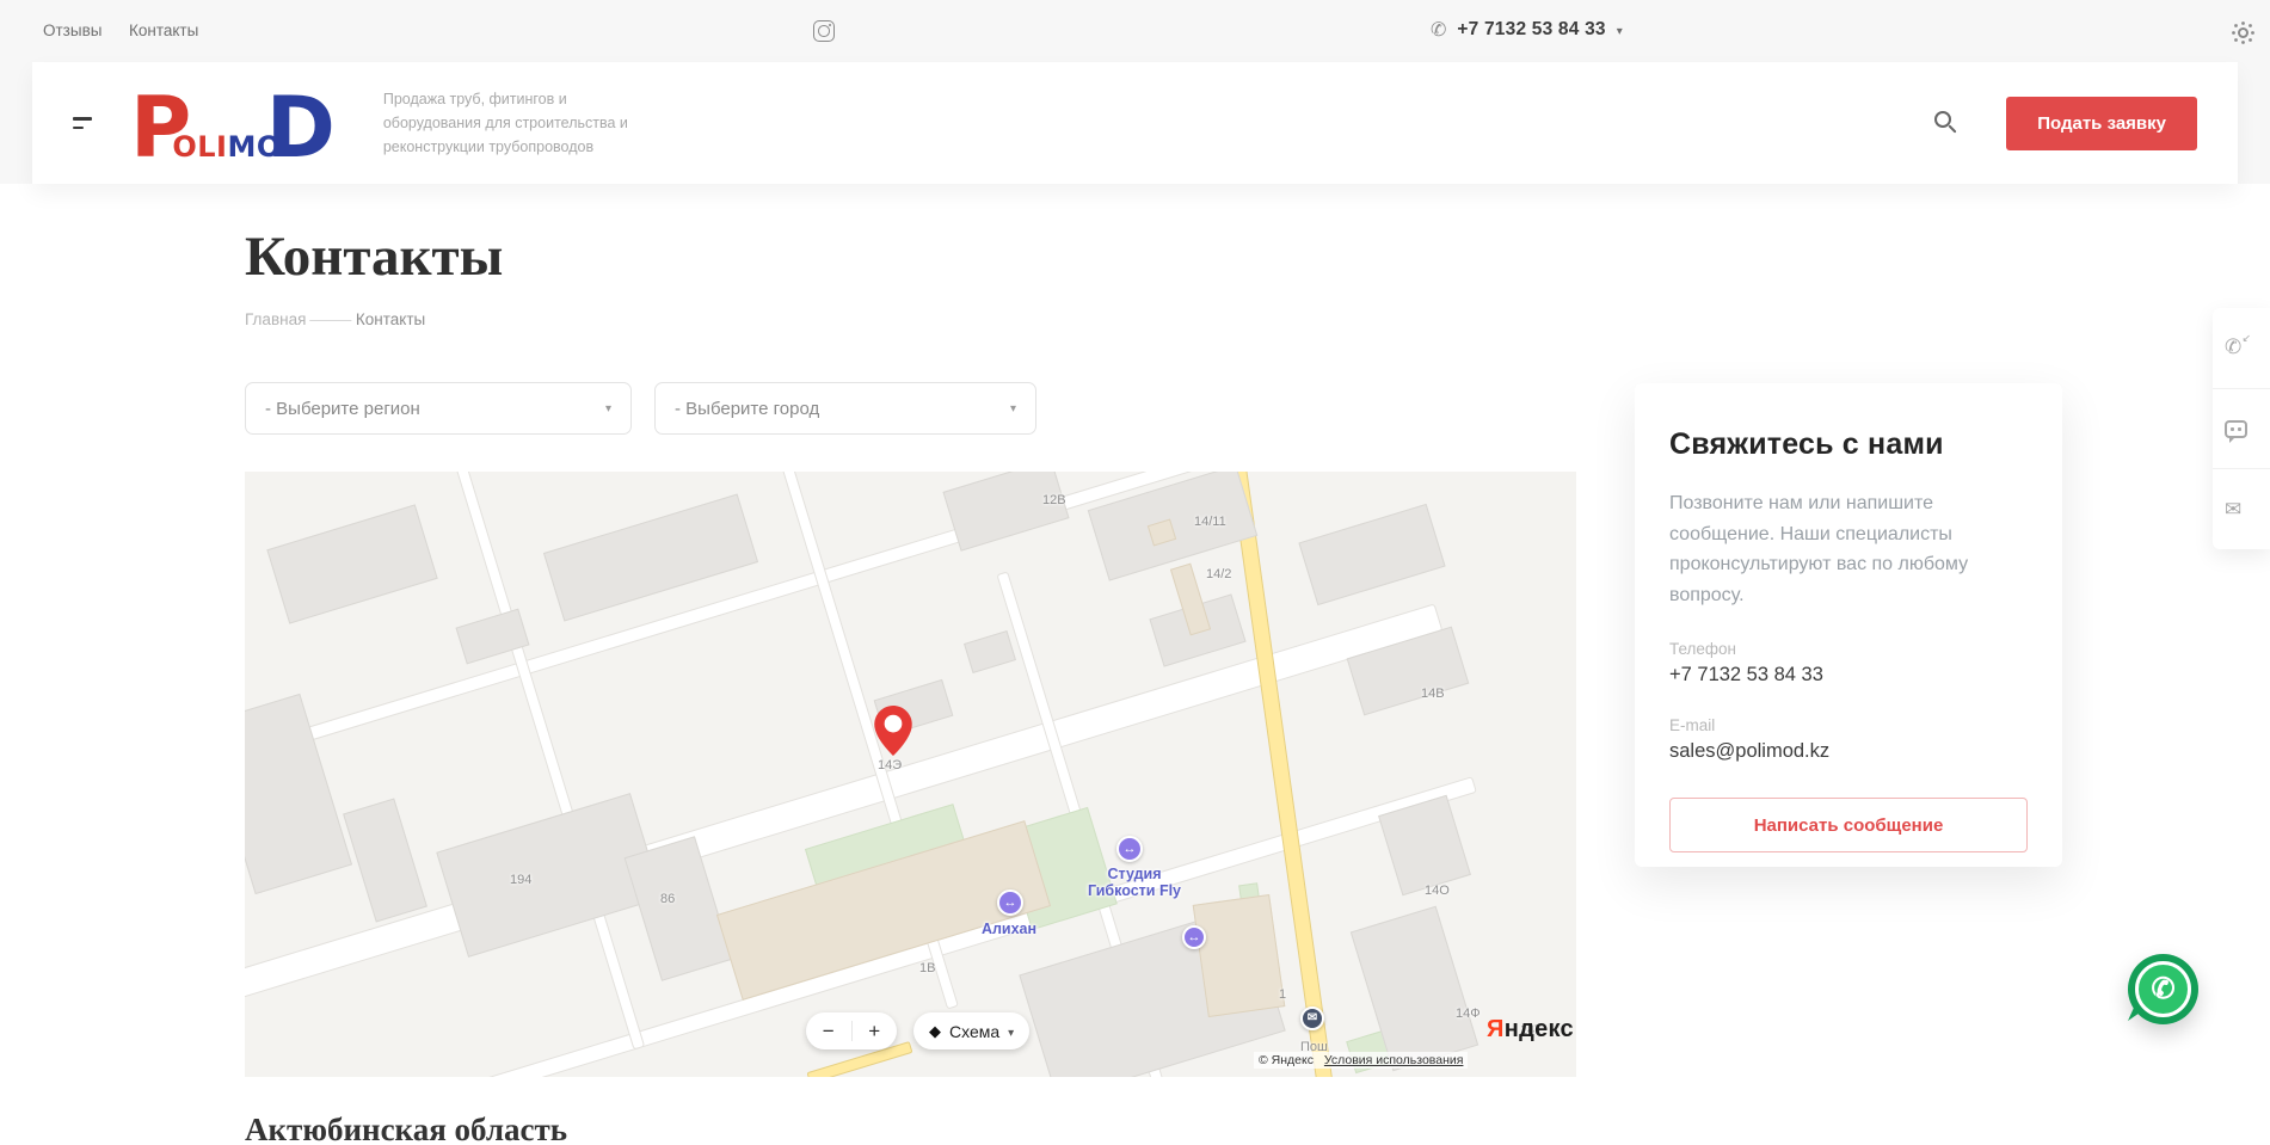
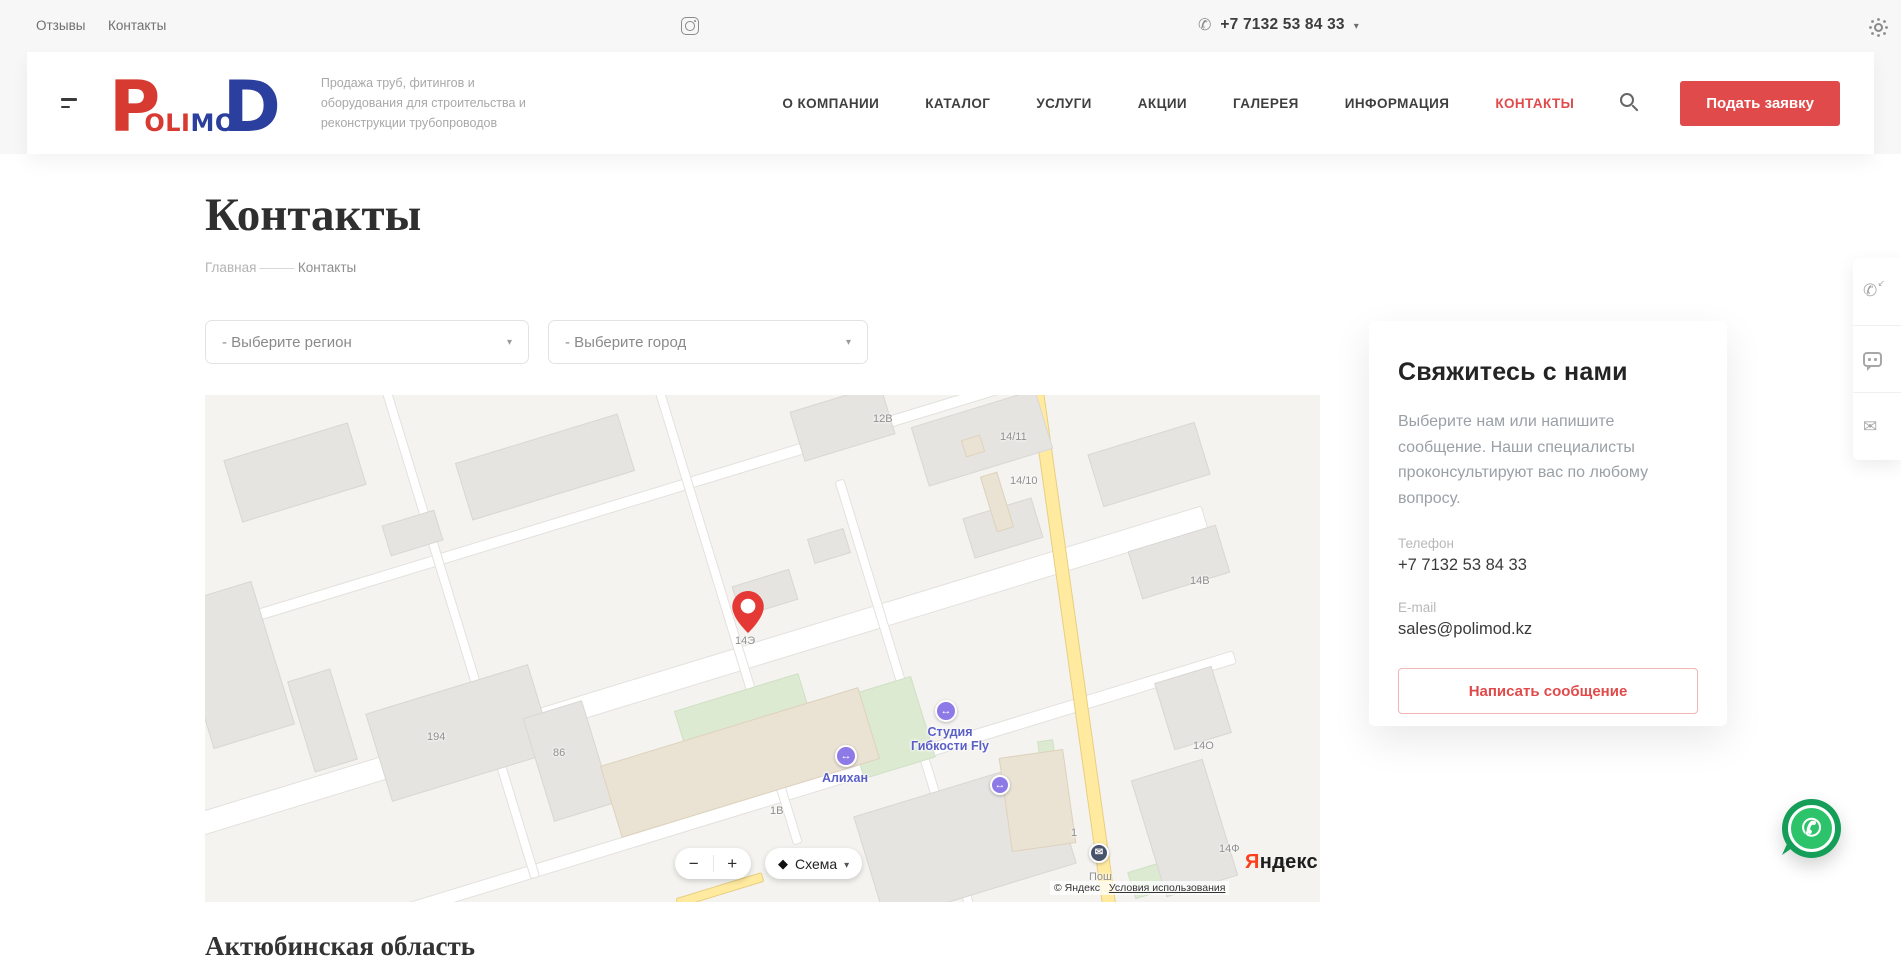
  Отзывы
  Контакты
  +7 7132 53 84 33
  P
  OLIMO
  D
  Продажа труб, фитингов и
  оборудования для строительства и
  реконструкции трубопроводов
+ О КОМПАНИИ
+ КАТАЛОГ
+ УСЛУГИ
+ АКЦИИ
+ ГАЛЕРЕЯ
+ ИНФОРМАЦИЯ
+ КОНТАКТЫ
  Подать заявку
  Контакты
  Главная
  —
  Контакты
  - Выберите регион
  ▾
  - Выберите город
  ▾
  12В
  14/11
- 14/2
+ 14/10
  14В
  14О
  14Ф
  14Т
  1В
  1
  194
  86
  14Э
  Пош
  Студия
  Гибкости Fly
  Алихан
  −
  +
  Схема
  Яндекс
  © Яндекс Условия использования
  Свяжитесь с нами
- Позвоните нам или напишите сообщение. Наши специалисты проконсультируют вас по любому вопросу.
+ Выберите нам или напишите сообщение. Наши специалисты проконсультируют вас по любому вопросу.
  Телефон
  +7 7132 53 84 33
  E-mail
  sales@polimod.kz
  Написать сообщение
  Актюбинская область
